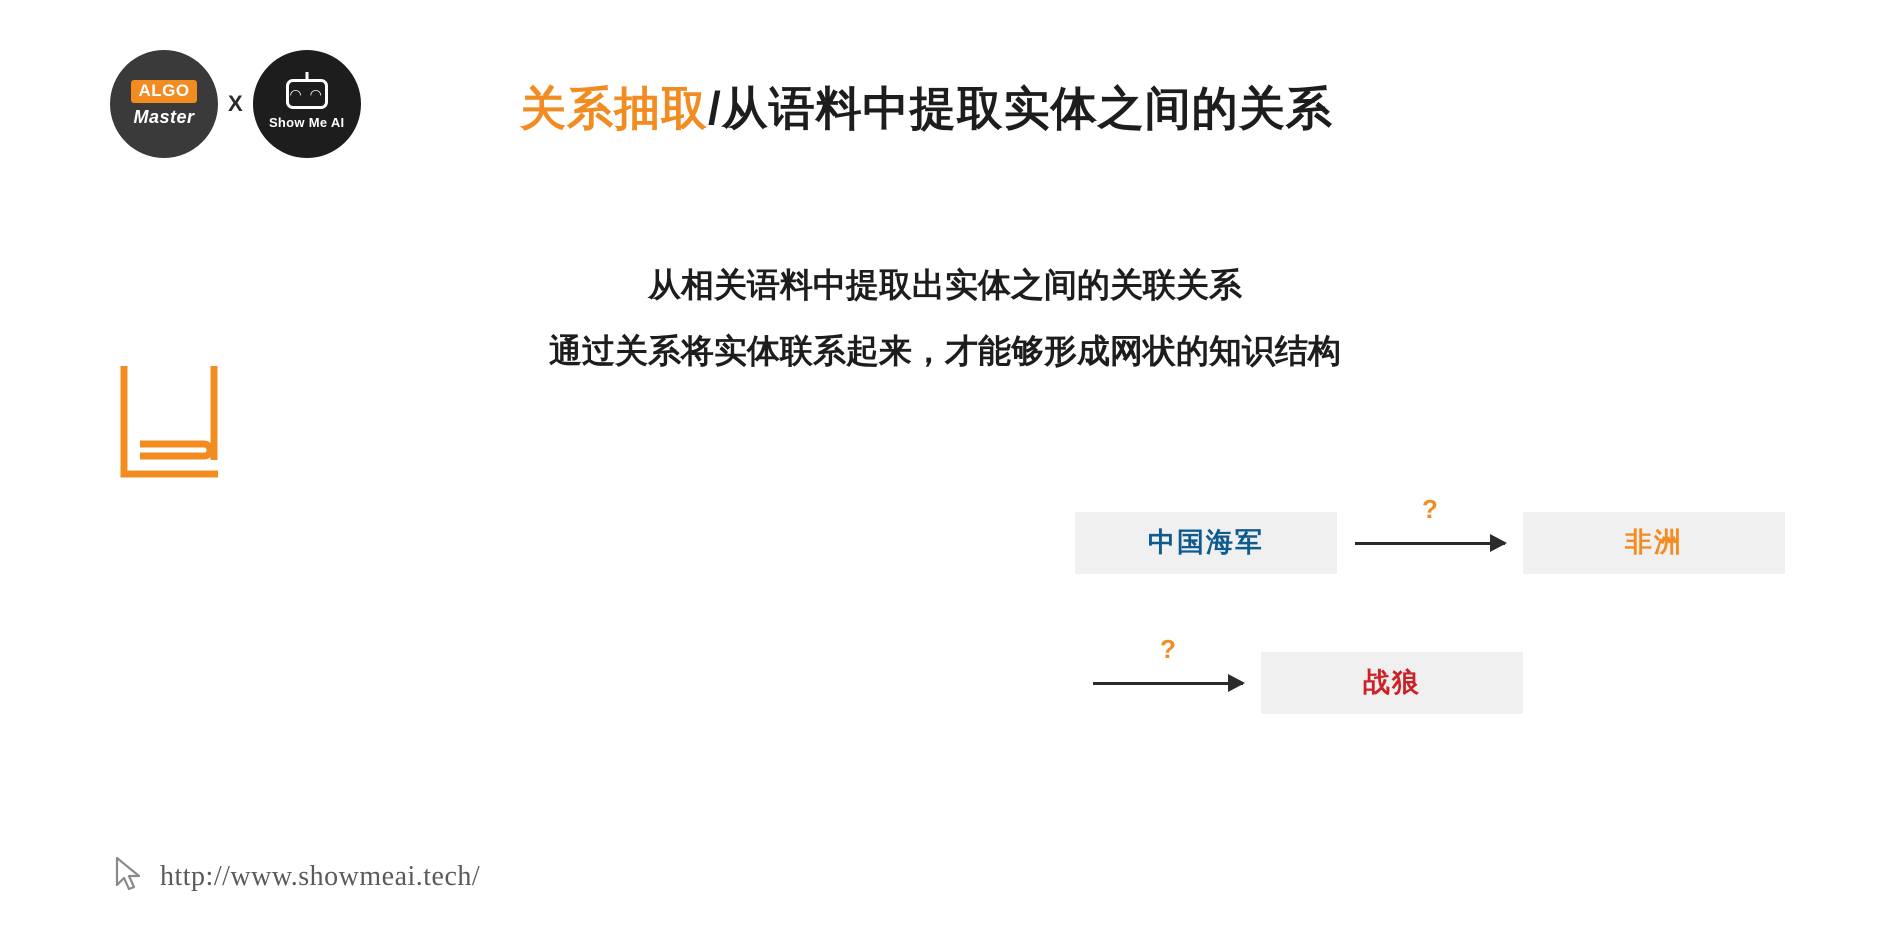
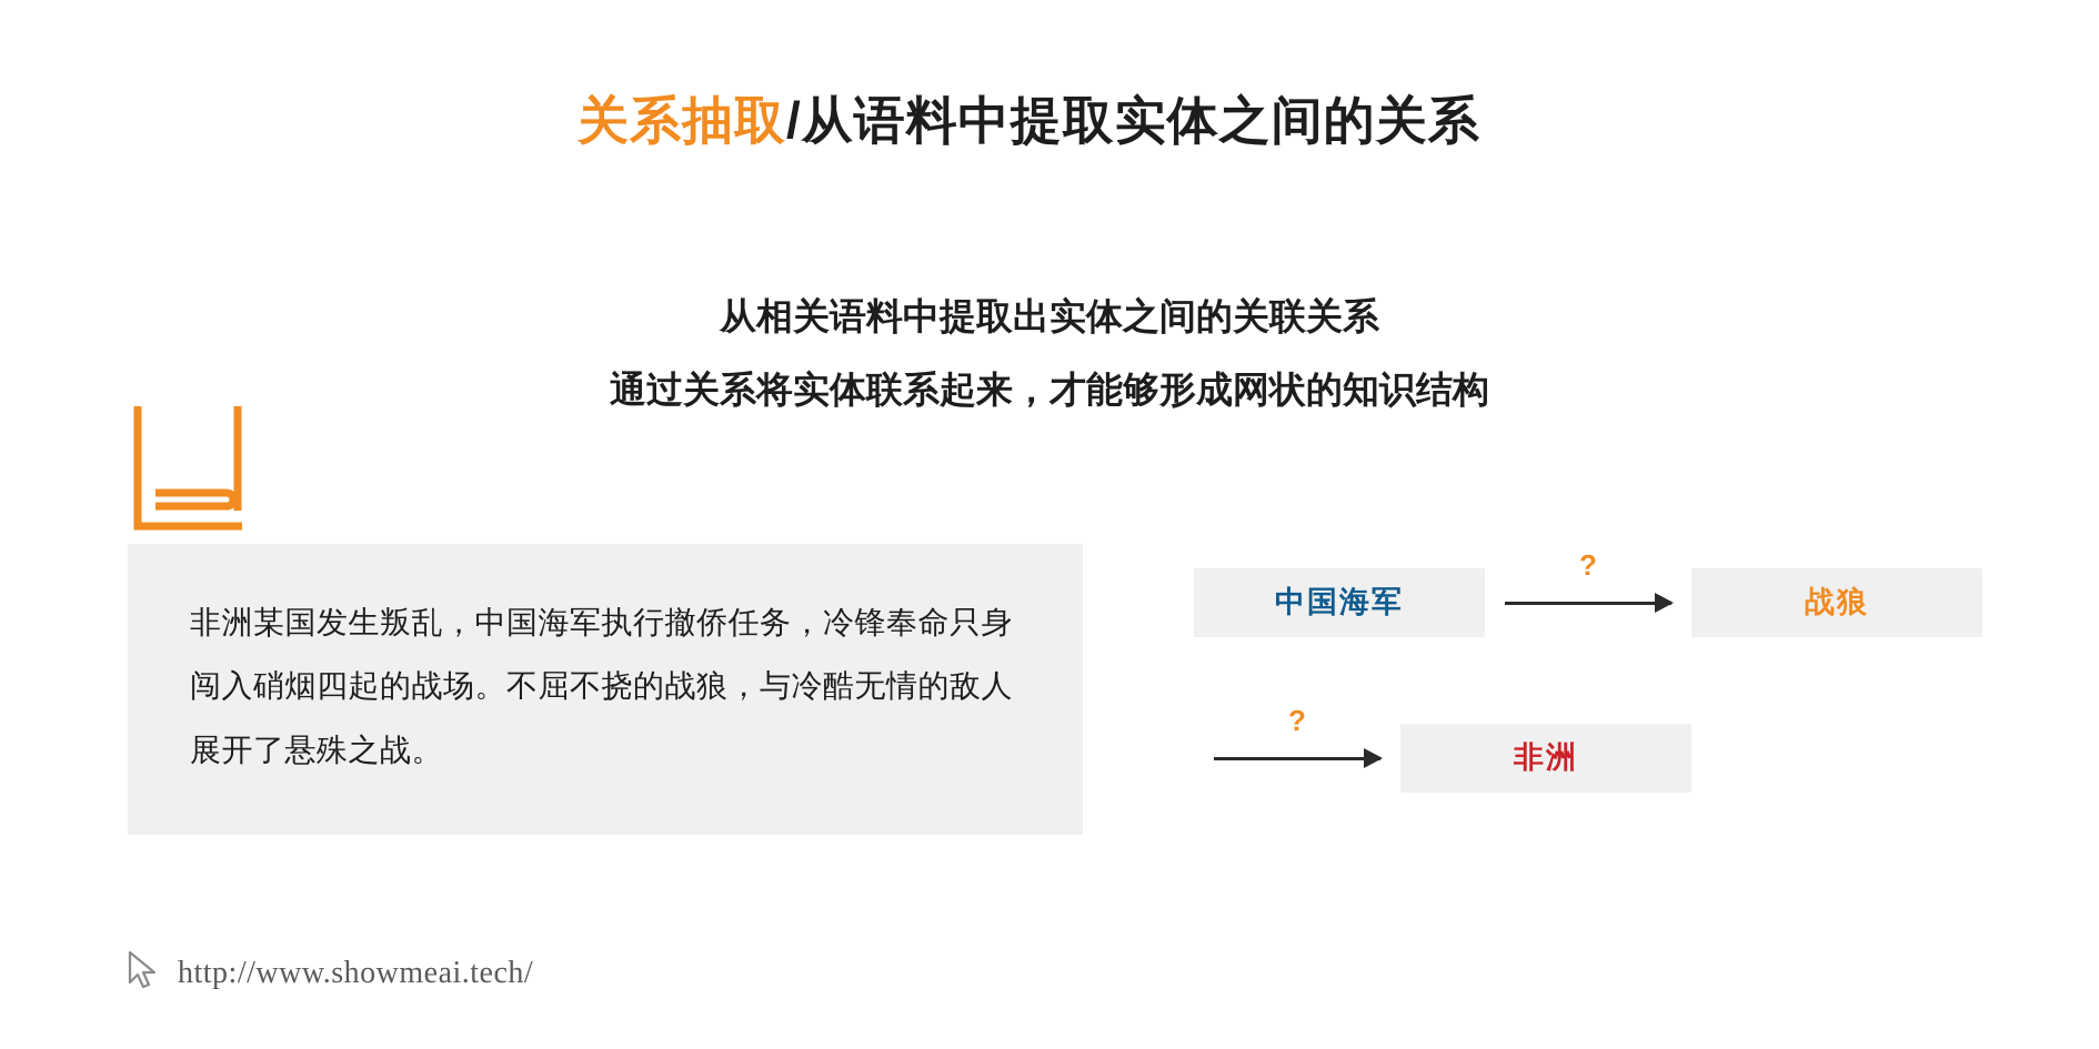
- ALGO
- Master
- X
- ◠ ◠
- Show Me AI
  关系抽取/从语料中提取实体之间的关系
  从相关语料中提取出实体之间的关联关系
  通过关系将实体联系起来，才能够形成网状的知识结构
+ 非洲某国发生叛乱，中国海军执行撤侨任务，冷锋奉命只身闯入硝烟四起的战场。不屈不挠的战狼，与冷酷无情的敌人展开了悬殊之战。
  中国海军
  ?
- 非洲
+ 战狼
  ?
- 战狼
+ 非洲
  http://www.showmeai.tech/
